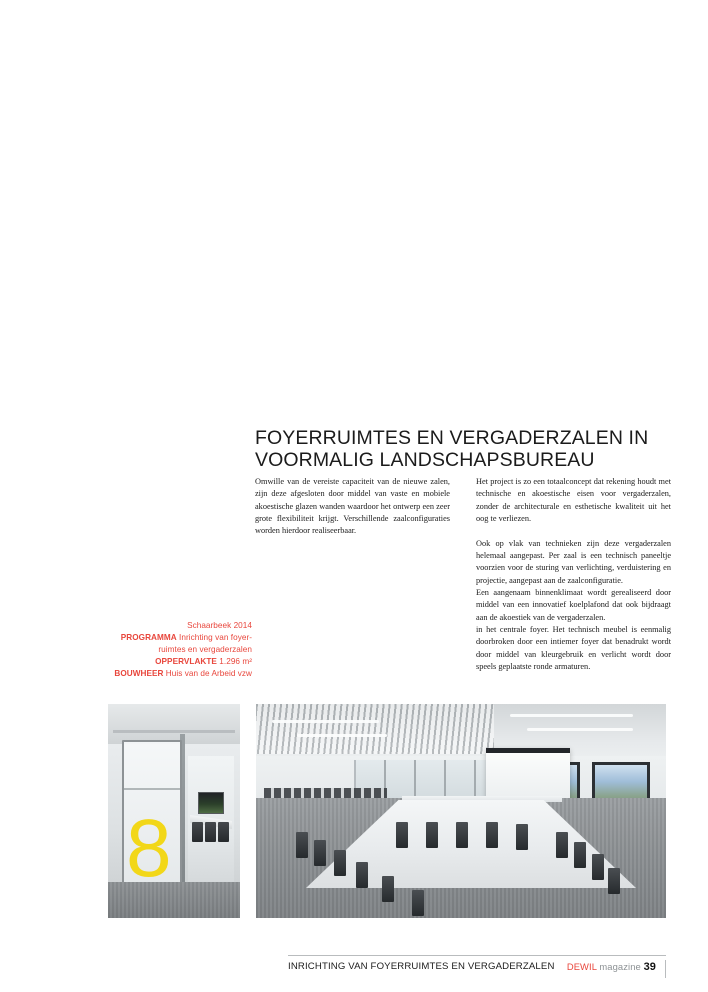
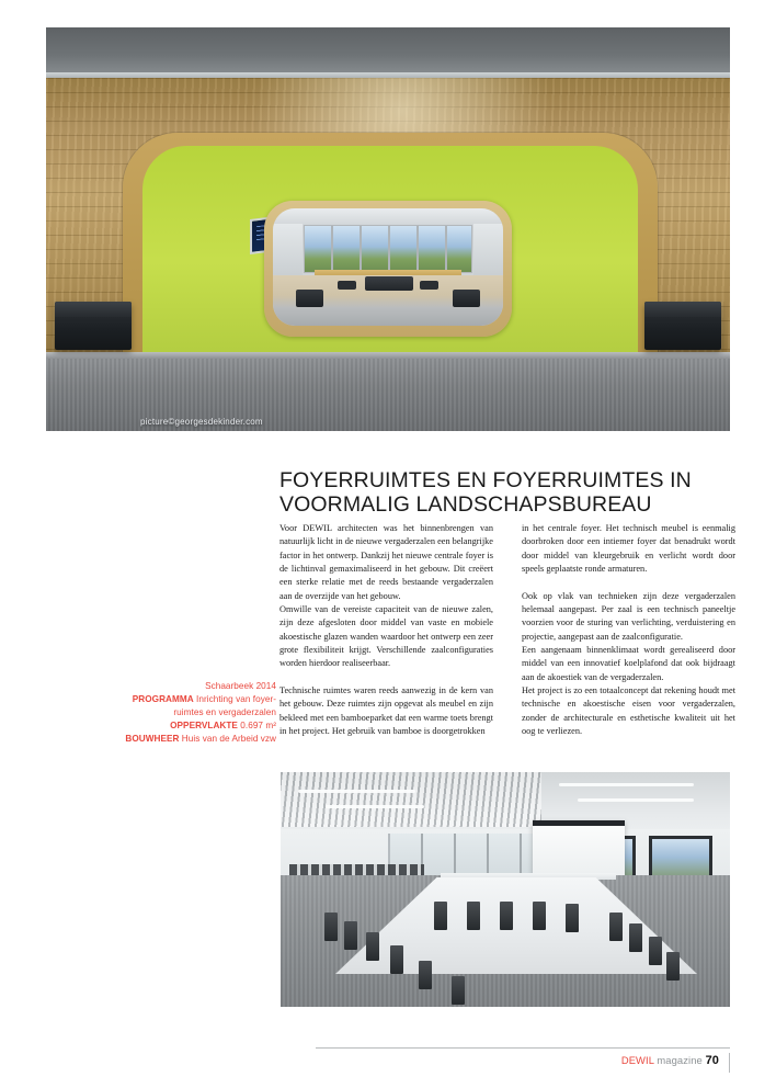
+ picture©georgesdekinder.com
- FOYERRUIMTES EN VERGADERZALEN IN VOORMALIG LANDSCHAPSBUREAU
+ FOYERRUIMTES EN FOYERRUIMTES IN VOORMALIG LANDSCHAPSBUREAU
+ Voor DEWIL architecten was het binnenbrengen van natuurlijk licht in de nieuwe vergaderzalen een belangrijke factor in het ontwerp. Dankzij het nieuwe centrale foyer is de lichtinval gemaximaliseerd in het gebouw. Dit creëert een sterke relatie met de reeds bestaande vergaderzalen aan de overzijde van het gebouw.
  Omwille van de vereiste capaciteit van de nieuwe zalen, zijn deze afgesloten door middel van vaste en mobiele akoestische glazen wanden waardoor het ontwerp een zeer grote flexibiliteit krijgt. Verschillende zaalconfiguraties worden hierdoor realiseerbaar.
+ Technische ruimtes waren reeds aanwezig in de kern van het gebouw. Deze ruimtes zijn opgevat als meubel en zijn bekleed met een bamboeparket dat een warme toets brengt in het project. Het gebruik van bamboe is doorgetrokken
- Het project is zo een totaalconcept dat rekening houdt met technische en akoestische eisen voor vergaderzalen, zonder de architecturale en esthetische kwaliteit uit het oog te verliezen.
+ in het centrale foyer. Het technisch meubel is eenmalig doorbroken door een intiemer foyer dat benadrukt wordt door middel van kleurgebruik en verlicht wordt door speels geplaatste ronde armaturen.
  Ook op vlak van technieken zijn deze vergaderzalen helemaal aangepast. Per zaal is een technisch paneeltje voorzien voor de sturing van verlichting, verduistering en projectie, aangepast aan de zaalconfiguratie.
  Een aangenaam binnenklimaat wordt gerealiseerd door middel van een innovatief koelplafond dat ook bijdraagt aan de akoestiek van de vergaderzalen.
- in het centrale foyer. Het technisch meubel is eenmalig doorbroken door een intiemer foyer dat benadrukt wordt door middel van kleurgebruik en verlicht wordt door speels geplaatste ronde armaturen.
+ Het project is zo een totaalconcept dat rekening houdt met technische en akoestische eisen voor vergaderzalen, zonder de architecturale en esthetische kwaliteit uit het oog te verliezen.
  Schaarbeek 2014
  PROGRAMMA Inrichting van foyer-ruimtes en vergaderzalen
- OPPERVLAKTE 1.296 m²
+ OPPERVLAKTE 0.697 m²
  BOUWHEER Huis van de Arbeid vzw
- 8
- INRICHTING VAN FOYERRUIMTES EN VERGADERZALEN
- DEWIL magazine 39
+ DEWIL magazine 70
